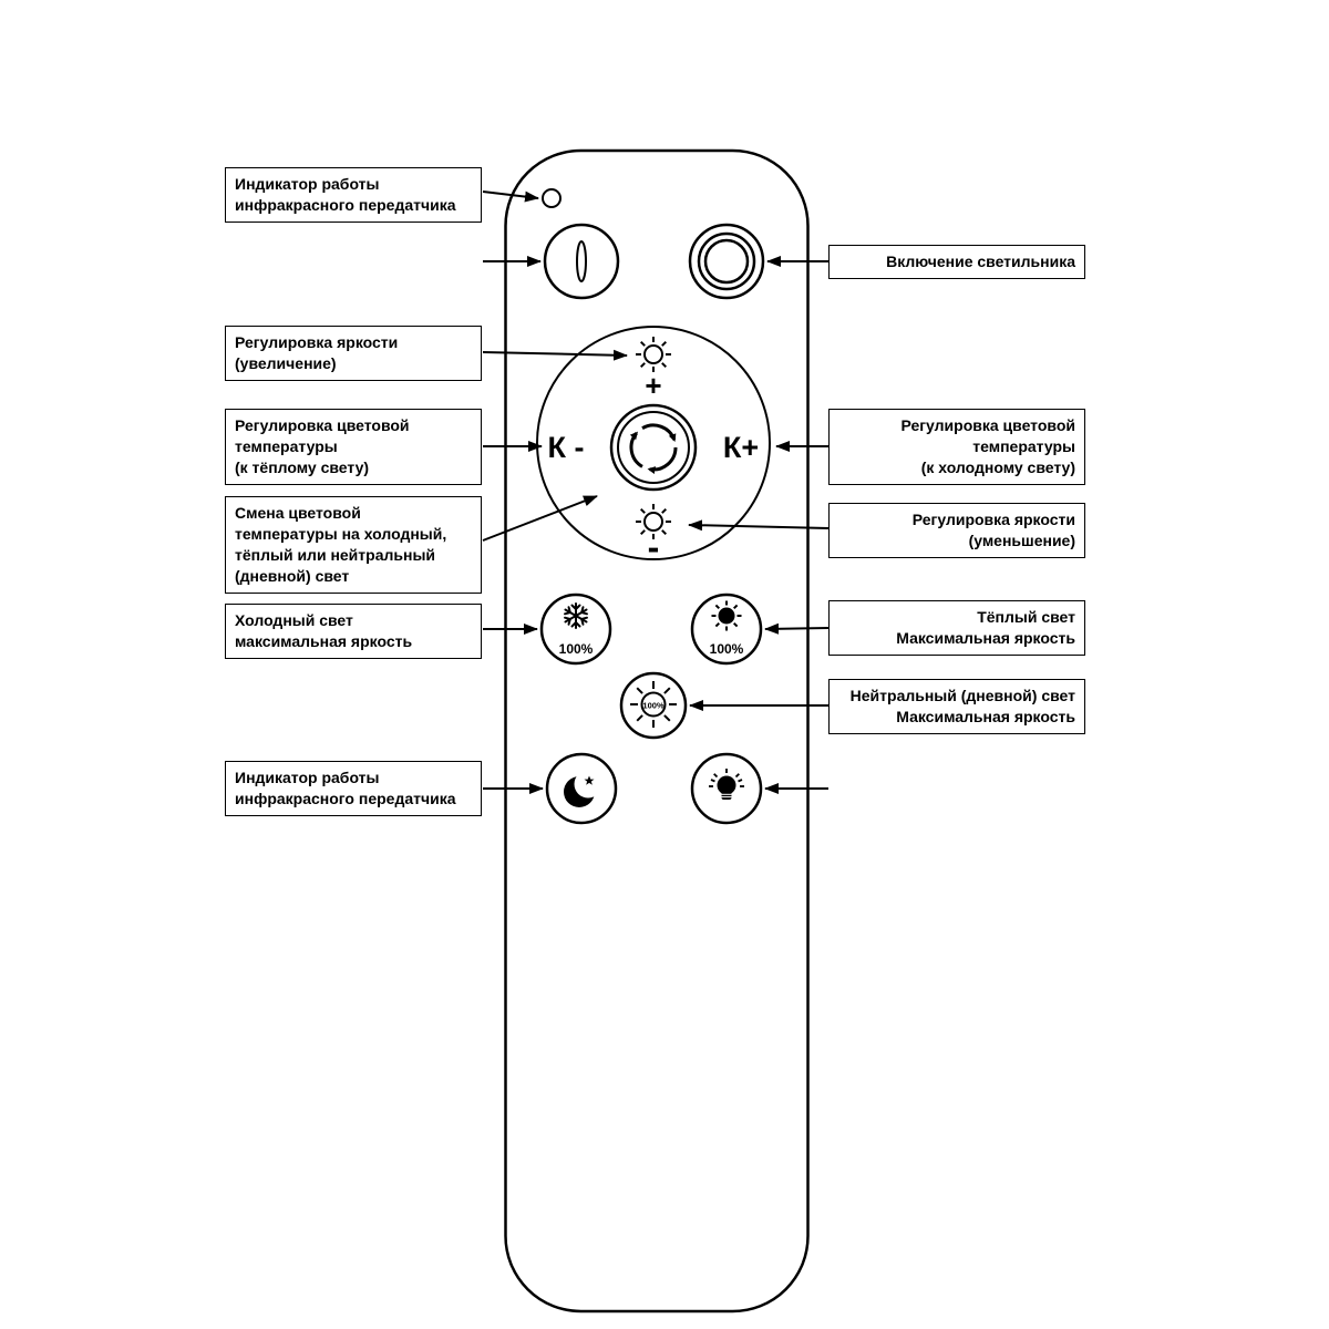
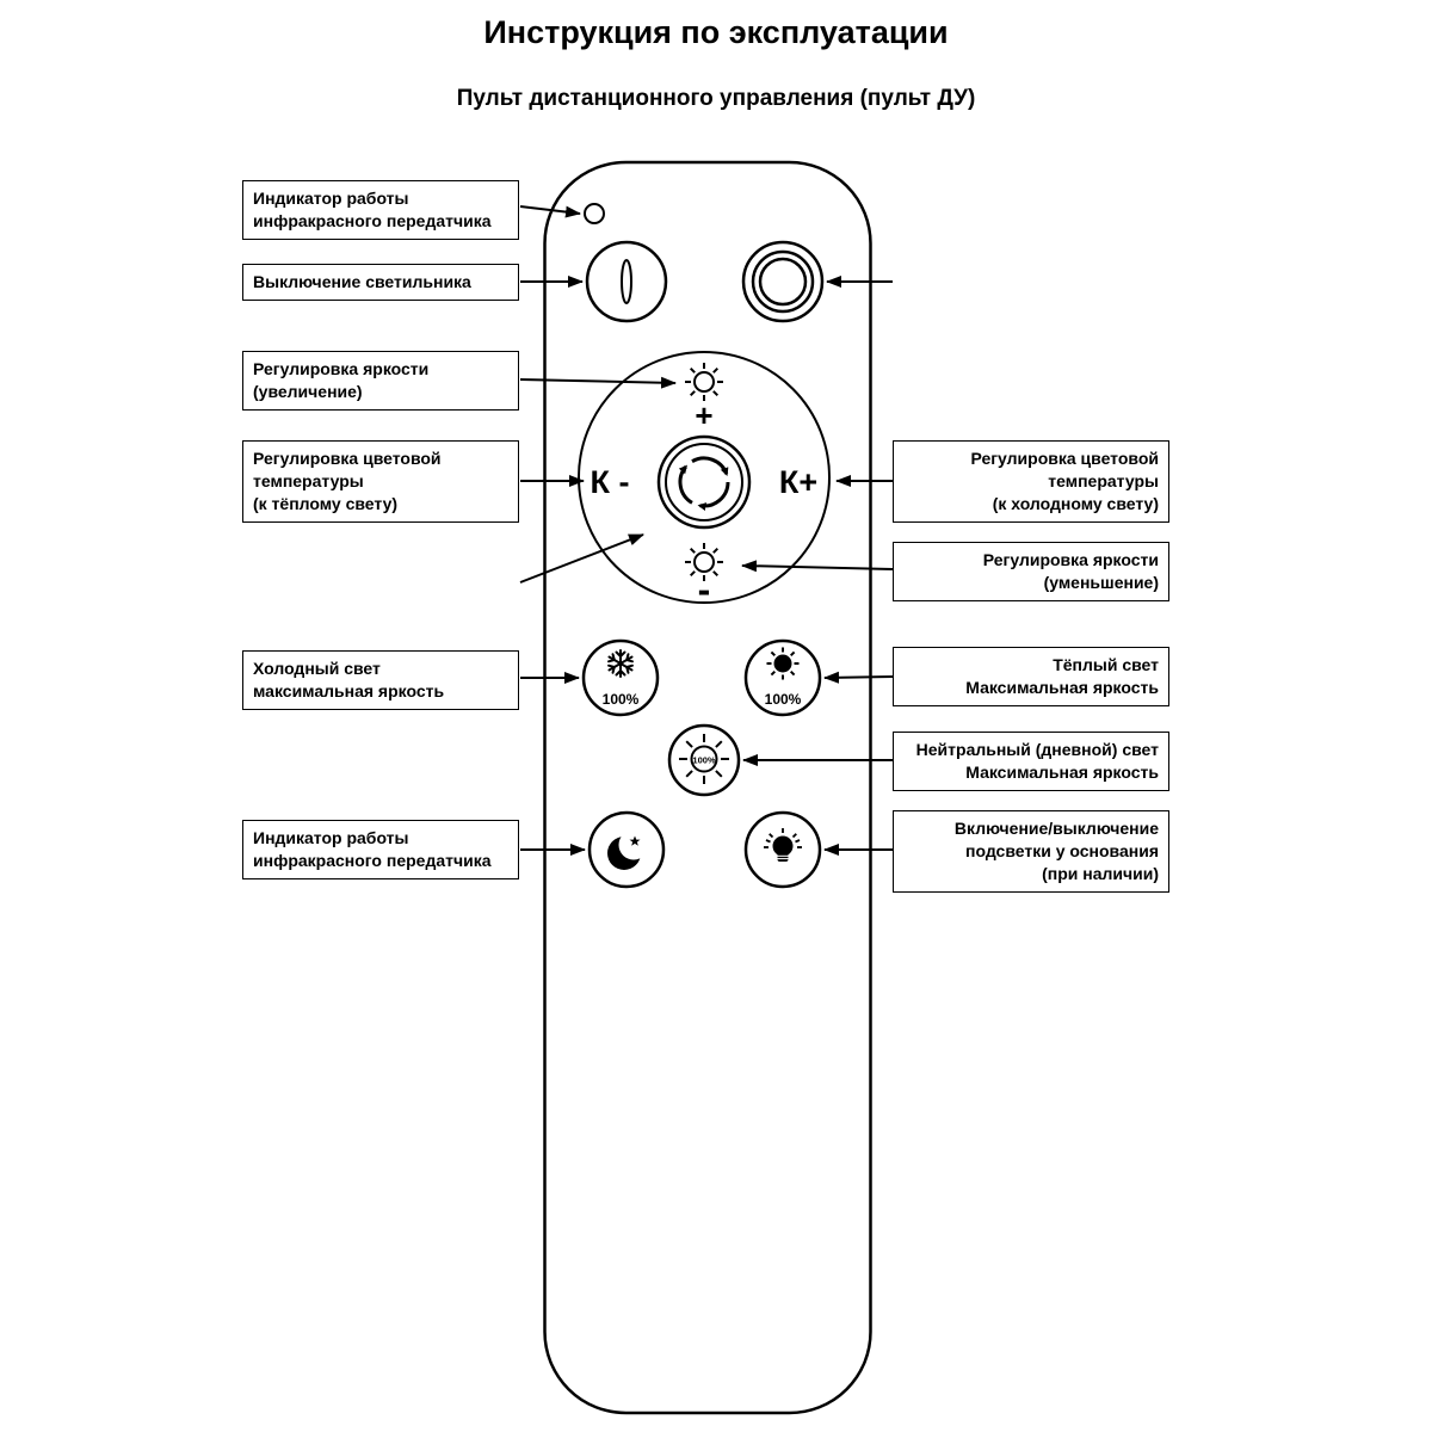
+ Инструкция по эксплуатации
+ Пульт дистанционного управления (пульт ДУ)
  +
  К -
  К+
  -
  100%
  100%
  100%
  Индикатор работы
  инфракрасного передатчика
+ Выключение светильника
  Регулировка яркости
  (увеличение)
  Регулировка цветовой
  температуры
  (к тёплому свету)
- Смена цветовой
- температуры на холодный,
- тёплый или нейтральный
- (дневной) свет
  Холодный свет
  максимальная яркость
  Индикатор работы
  инфракрасного передатчика
- Включение светильника
  Регулировка цветовой
  температуры
  (к холодному свету)
  Регулировка яркости
  (уменьшение)
  Тёплый свет
  Максимальная яркость
  Нейтральный (дневной) свет
  Максимальная яркость
+ Включение/выключение
+ подсветки у основания
+ (при наличии)
